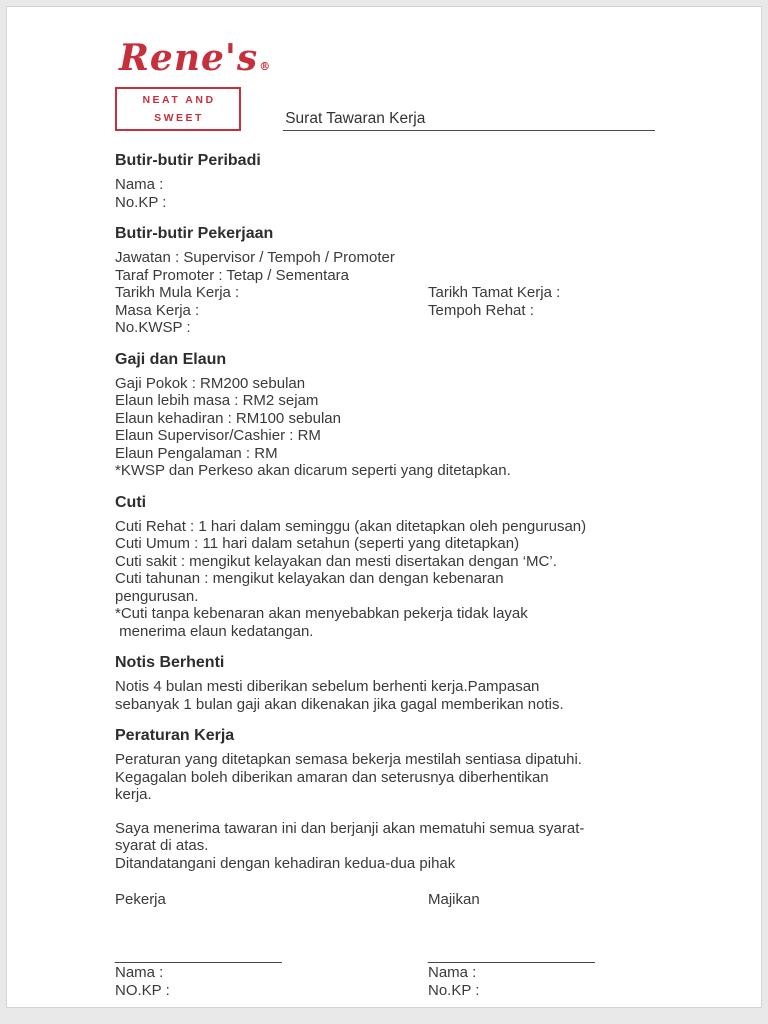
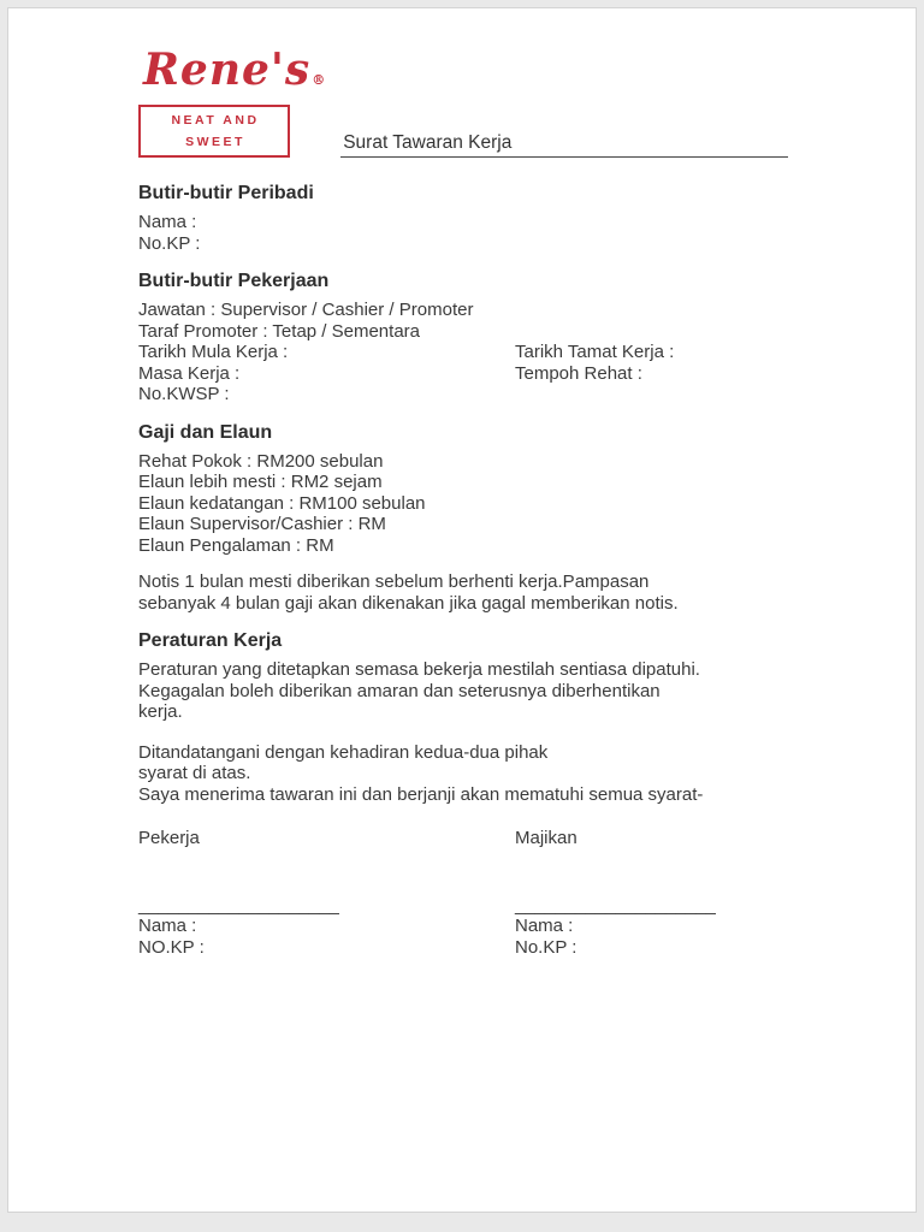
  Rene's®
  NEAT AND SWEET
  Surat Tawaran Kerja
  Butir-butir Peribadi
  Nama :
  No.KP :
  Butir-butir Pekerjaan
- Jawatan : Supervisor / Tempoh / Promoter
+ Jawatan : Supervisor / Cashier / Promoter
  Taraf Promoter : Tetap / Sementara
  Tarikh Mula Kerja :
  Tarikh Tamat Kerja :
  Masa Kerja :
  Tempoh Rehat :
  No.KWSP :
  Gaji dan Elaun
- Gaji Pokok : RM200 sebulan
+ Rehat Pokok : RM200 sebulan
- Elaun lebih masa : RM2 sejam
+ Elaun lebih mesti : RM2 sejam
- Elaun kehadiran : RM100 sebulan
+ Elaun kedatangan : RM100 sebulan
  Elaun Supervisor/Cashier : RM
  Elaun Pengalaman : RM
- *KWSP dan Perkeso akan dicarum seperti yang ditetapkan.
- Cuti
- Cuti Rehat : 1 hari dalam seminggu (akan ditetapkan oleh pengurusan)
- Cuti Umum : 11 hari dalam setahun (seperti yang ditetapkan)
- Cuti sakit : mengikut kelayakan dan mesti disertakan dengan ‘MC’.
- Cuti tahunan : mengikut kelayakan dan dengan kebenaran
- pengurusan.
- *Cuti tanpa kebenaran akan menyebabkan pekerja tidak layak
- menerima elaun kedatangan.
- Notis Berhenti
- Notis 4 bulan mesti diberikan sebelum berhenti kerja.Pampasan
+ Notis 1 bulan mesti diberikan sebelum berhenti kerja.Pampasan
- sebanyak 1 bulan gaji akan dikenakan jika gagal memberikan notis.
+ sebanyak 4 bulan gaji akan dikenakan jika gagal memberikan notis.
  Peraturan Kerja
  Peraturan yang ditetapkan semasa bekerja mestilah sentiasa dipatuhi.
  Kegagalan boleh diberikan amaran dan seterusnya diberhentikan
  kerja.
- Saya menerima tawaran ini dan berjanji akan mematuhi semua syarat-
+ Ditandatangani dengan kehadiran kedua-dua pihak
  syarat di atas.
- Ditandatangani dengan kehadiran kedua-dua pihak
+ Saya menerima tawaran ini dan berjanji akan mematuhi semua syarat-
  Pekerja
  Majikan
  ____________________
  ____________________
  Nama :
  Nama :
  NO.KP :
  No.KP :
